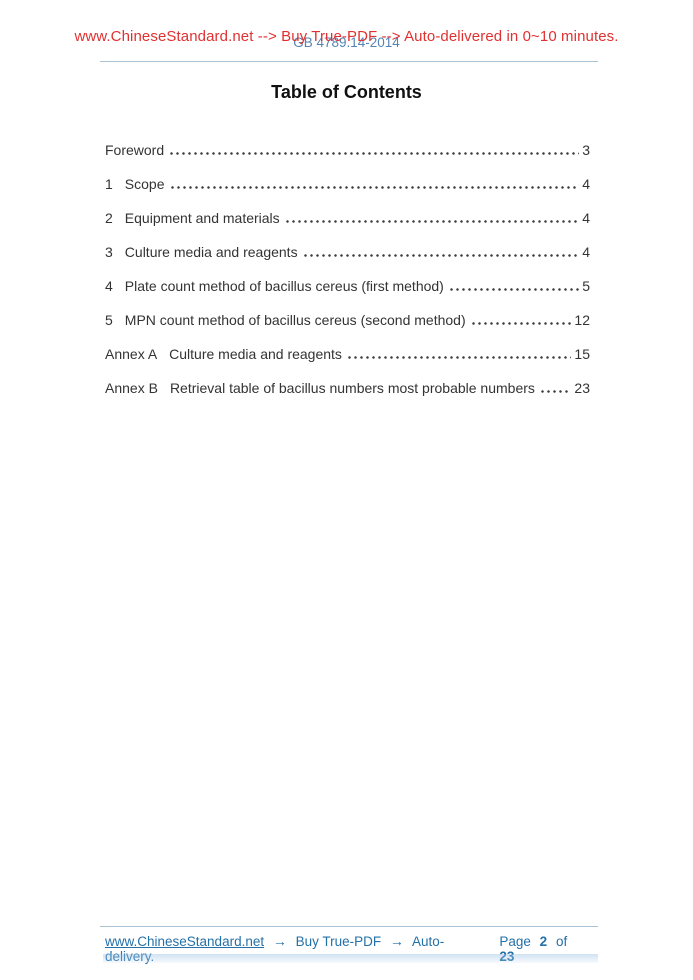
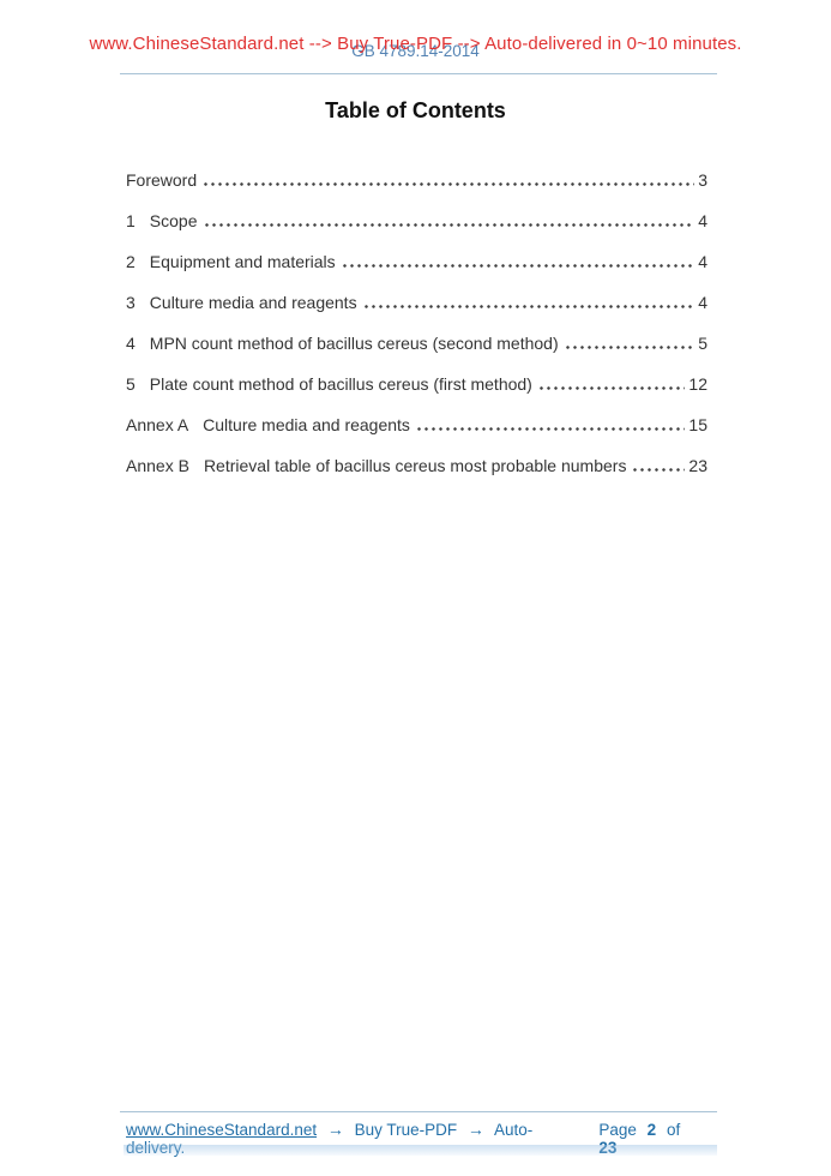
  GB 4789.14-2014
  www.ChineseStandard.net --> Buy True-PDF --> Auto-delivered in 0~10 minutes.
  Table of Contents
  Foreword
  3
  1
  Scope
  4
  2
  Equipment and materials
  4
  3
  Culture media and reagents
  4
  4
- Plate count method of bacillus cereus (first method)
+ MPN count method of bacillus cereus (second method)
  5
  5
- MPN count method of bacillus cereus (second method)
+ Plate count method of bacillus cereus (first method)
  12
  Annex A
  Culture media and reagents
  15
  Annex B
- Retrieval table of bacillus numbers most probable numbers
+ Retrieval table of bacillus cereus most probable numbers
  23
  www.ChineseStandard.net → Buy True-PDF → Auto-
  Page 2 of
